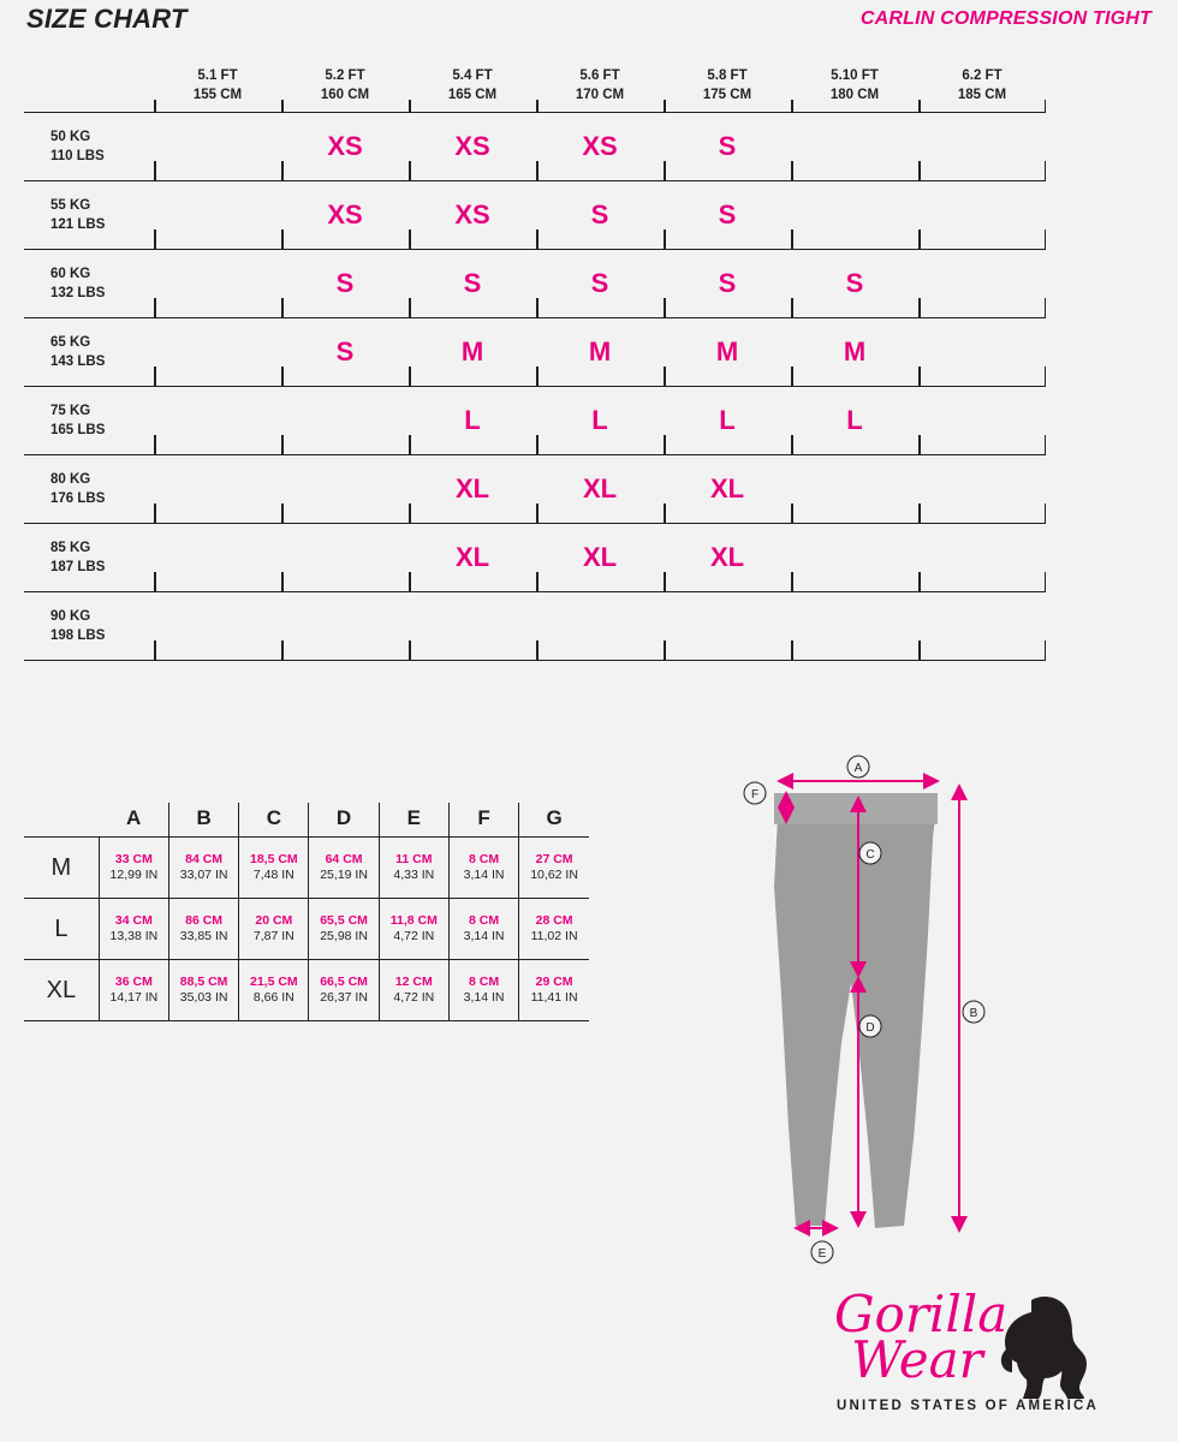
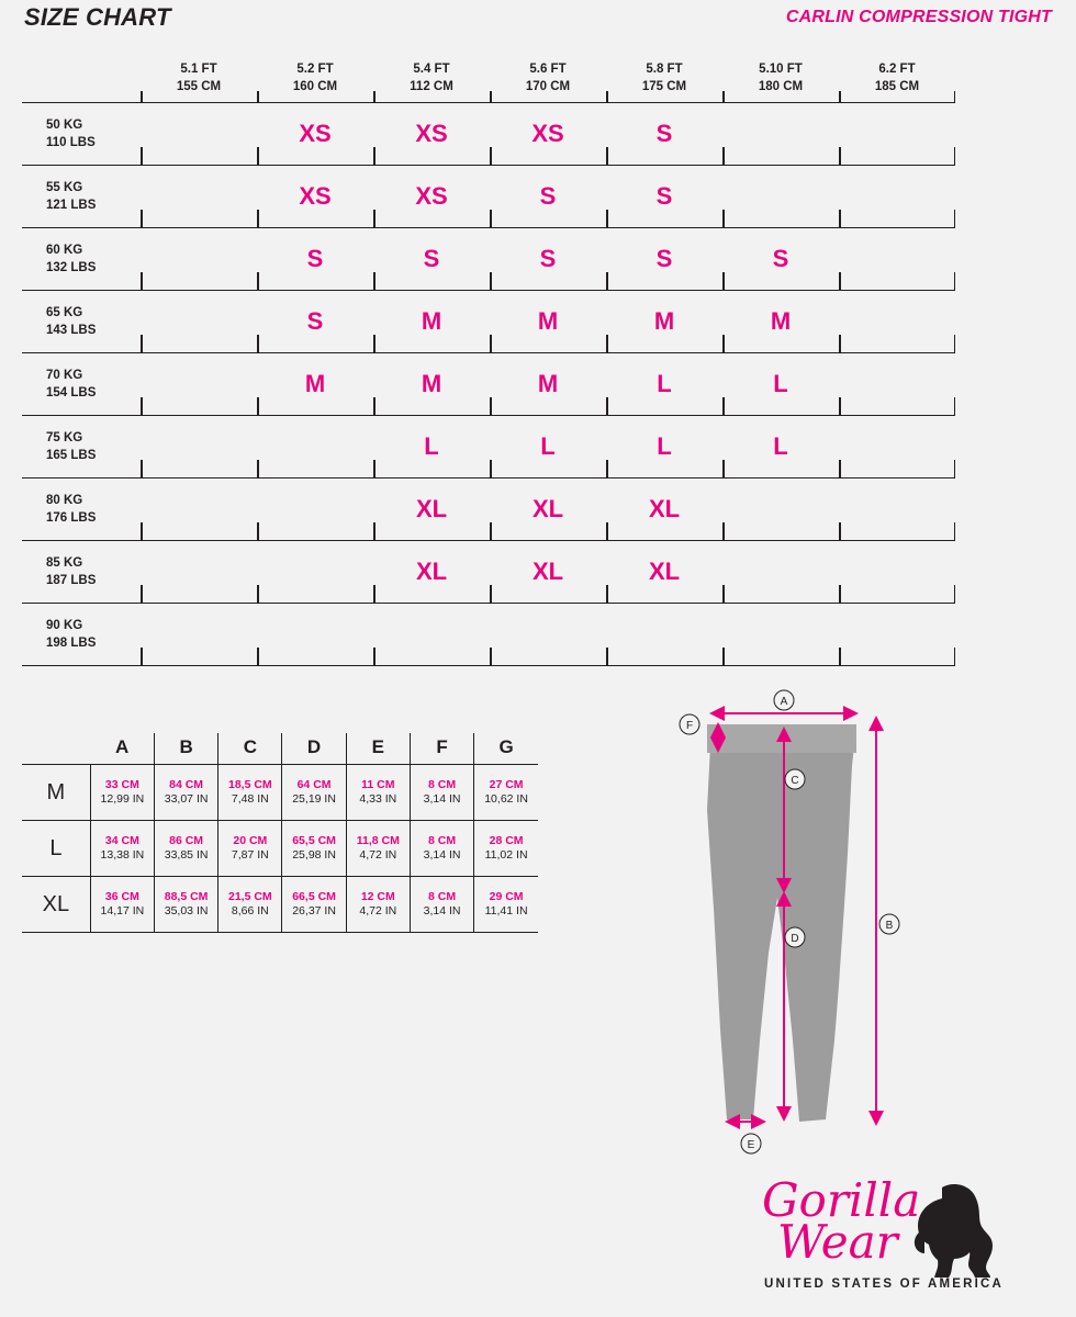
  SIZE CHART
  CARLIN COMPRESSION TIGHT
- 	5.1 FT155 CM	5.2 FT160 CM	5.4 FT165 CM	5.6 FT170 CM	5.8 FT175 CM	5.10 FT180 CM	6.2 FT185 CM
+ 	5.1 FT155 CM	5.2 FT160 CM	5.4 FT112 CM	5.6 FT170 CM	5.8 FT175 CM	5.10 FT180 CM	6.2 FT185 CM
  50 KG110 LBS		XS	XS	XS	S
  55 KG121 LBS		XS	XS	S	S
  60 KG132 LBS		S	S	S	S	S
  65 KG143 LBS		S	M	M	M	M
+ 70 KG154 LBS		M	M	M	L	L
  75 KG165 LBS			L	L	L	L
  80 KG176 LBS			XL	XL	XL
  85 KG187 LBS			XL	XL	XL
  90 KG198 LBS
  	A	B	C	D	E	F	G
  M	33 CM12,99 IN	84 CM33,07 IN	18,5 CM7,48 IN	64 CM25,19 IN	11 CM4,33 IN	8 CM3,14 IN	27 CM10,62 IN
  L	34 CM13,38 IN	86 CM33,85 IN	20 CM7,87 IN	65,5 CM25,98 IN	11,8 CM4,72 IN	8 CM3,14 IN	28 CM11,02 IN
  XL	36 CM14,17 IN	88,5 CM35,03 IN	21,5 CM8,66 IN	66,5 CM26,37 IN	12 CM4,72 IN	8 CM3,14 IN	29 CM11,41 IN
  A
  F
  C
  D
  B
  E
  Gorilla
  Wear
  UNITED STATES OF AMERICA
